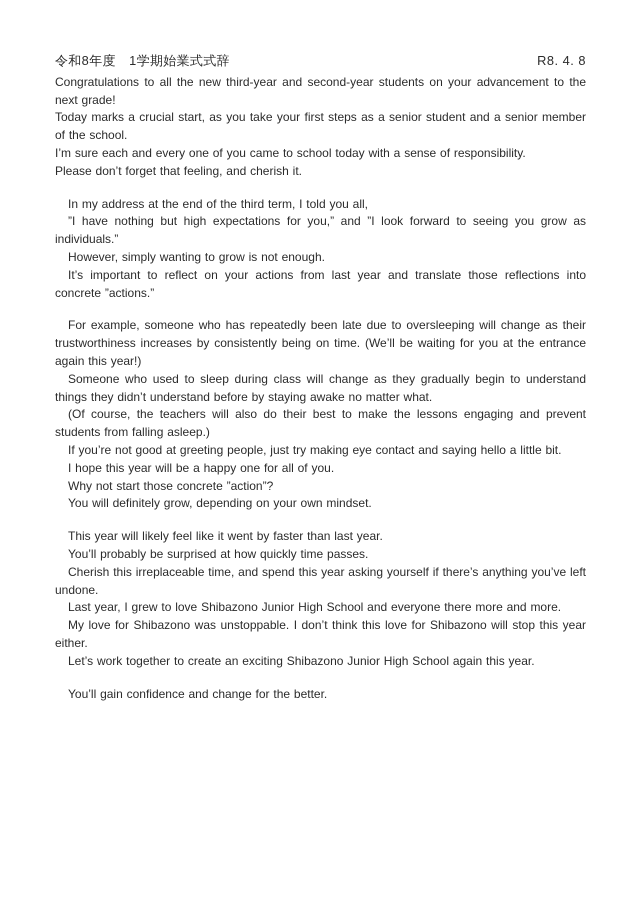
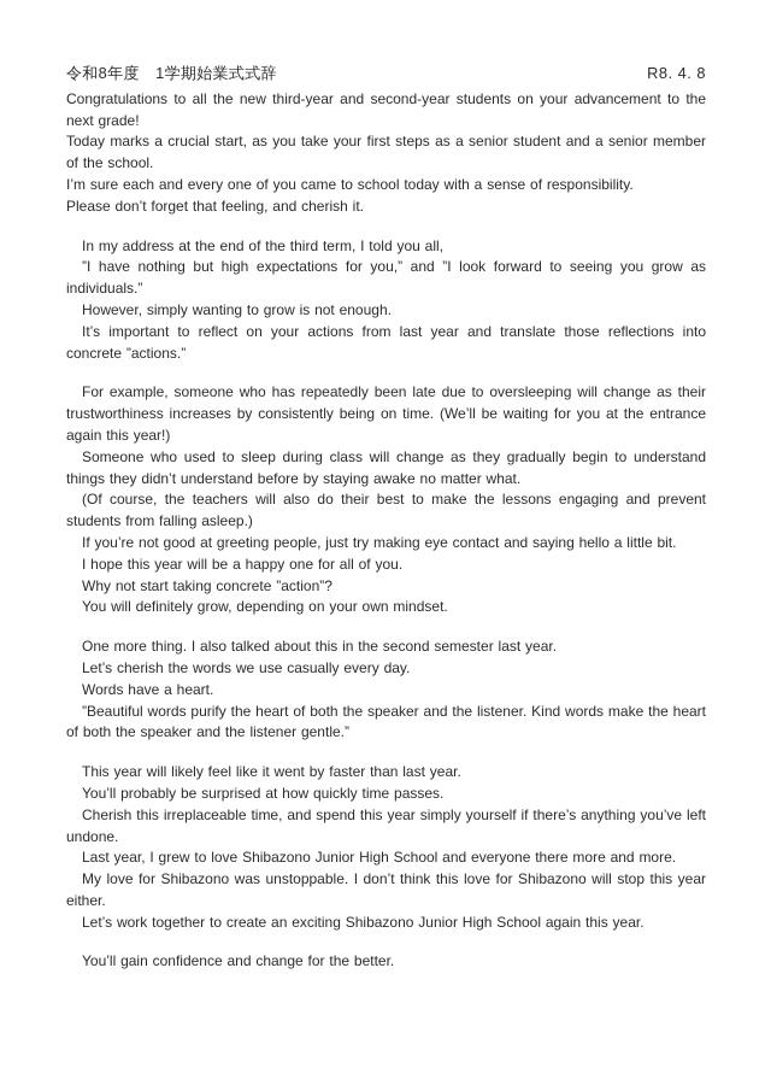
  令和8年度 1学期始業式式辞
  R8. 4. 8
  Congratulations to all the new third-year and second-year students on your advancement to the next grade!
  Today marks a crucial start, as you take your first steps as a senior student and a senior member of the school.
  I’m sure each and every one of you came to school today with a sense of responsibility.
  Please don’t forget that feeling, and cherish it.
  In my address at the end of the third term, I told you all,
  ”I have nothing but high expectations for you,” and ”I look forward to seeing you grow as individuals.”
  However, simply wanting to grow is not enough.
  It’s important to reflect on your actions from last year and translate those reflections into concrete ”actions.”
  For example, someone who has repeatedly been late due to oversleeping will change as their trustworthiness increases by consistently being on time. (We’ll be waiting for you at the entrance again this year!)
  Someone who used to sleep during class will change as they gradually begin to understand things they didn’t understand before by staying awake no matter what.
  (Of course, the teachers will also do their best to make the lessons engaging and prevent students from falling asleep.)
  If you’re not good at greeting people, just try making eye contact and saying hello a little bit.
  I hope this year will be a happy one for all of you.
- Why not start those concrete ”action”?
+ Why not start taking concrete ”action”?
  You will definitely grow, depending on your own mindset.
+ One more thing. I also talked about this in the second semester last year.
+ Let’s cherish the words we use casually every day.
+ Words have a heart.
+ ”Beautiful words purify the heart of both the speaker and the listener. Kind words make the heart of both the speaker and the listener gentle.”
  This year will likely feel like it went by faster than last year.
  You’ll probably be surprised at how quickly time passes.
- Cherish this irreplaceable time, and spend this year asking yourself if there’s anything you’ve left undone.
+ Cherish this irreplaceable time, and spend this year simply yourself if there’s anything you’ve left undone.
  Last year, I grew to love Shibazono Junior High School and everyone there more and more.
  My love for Shibazono was unstoppable. I don’t think this love for Shibazono will stop this year either.
  Let’s work together to create an exciting Shibazono Junior High School again this year.
  You’ll gain confidence and change for the better.
